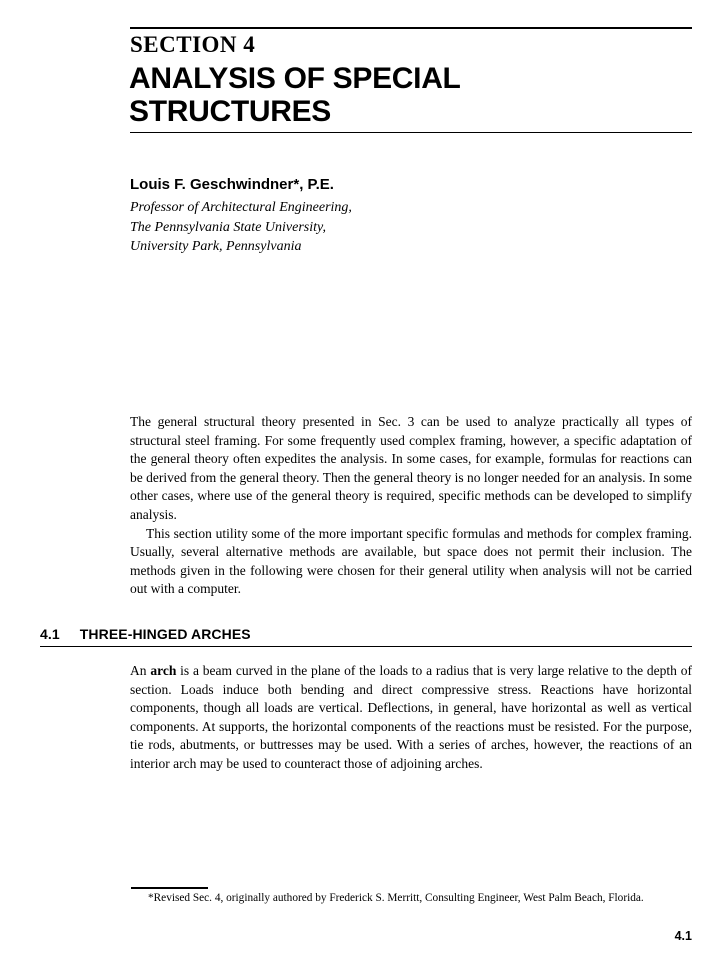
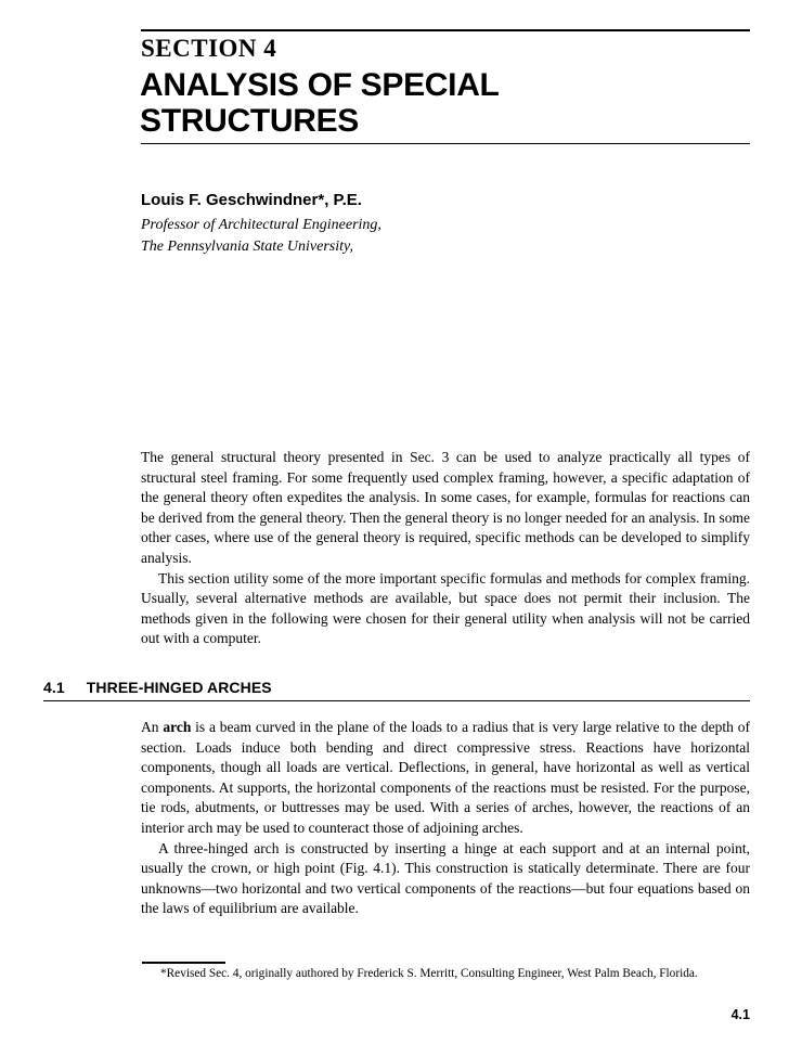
  SECTION 4
  ANALYSIS OF SPECIAL
  STRUCTURES
  Louis F. Geschwindner*, P.E.
  Professor of Architectural Engineering,
  The Pennsylvania State University,
- University Park, Pennsylvania
  The general structural theory presented in Sec. 3 can be used to analyze practically all types of structural steel framing. For some frequently used complex framing, however, a specific adaptation of the general theory often expedites the analysis. In some cases, for example, formulas for reactions can be derived from the general theory. Then the general theory is no longer needed for an analysis. In some other cases, where use of the general theory is required, specific methods can be developed to simplify analysis.
  This section utility some of the more important specific formulas and methods for complex framing. Usually, several alternative methods are available, but space does not permit their inclusion. The methods given in the following were chosen for their general utility when analysis will not be carried out with a computer.
  4.1 THREE-HINGED ARCHES
  An arch is a beam curved in the plane of the loads to a radius that is very large relative to the depth of section. Loads induce both bending and direct compressive stress. Reactions have horizontal components, though all loads are vertical. Deflections, in general, have horizontal as well as vertical components. At supports, the horizontal components of the reactions must be resisted. For the purpose, tie rods, abutments, or buttresses may be used. With a series of arches, however, the reactions of an interior arch may be used to counteract those of adjoining arches.
+ A three-hinged arch is constructed by inserting a hinge at each support and at an internal point, usually the crown, or high point (Fig. 4.1). This construction is statically determinate. There are four unknowns—two horizontal and two vertical components of the reactions—but four equations based on the laws of equilibrium are available.
  *Revised Sec. 4, originally authored by Frederick S. Merritt, Consulting Engineer, West Palm Beach, Florida.
  4.1
